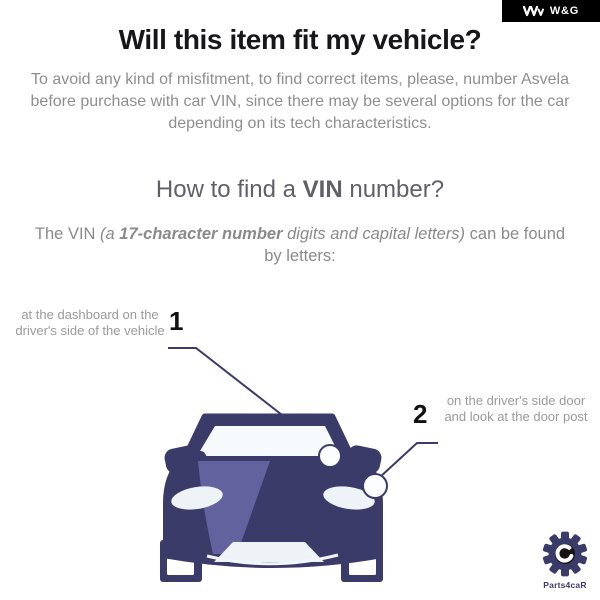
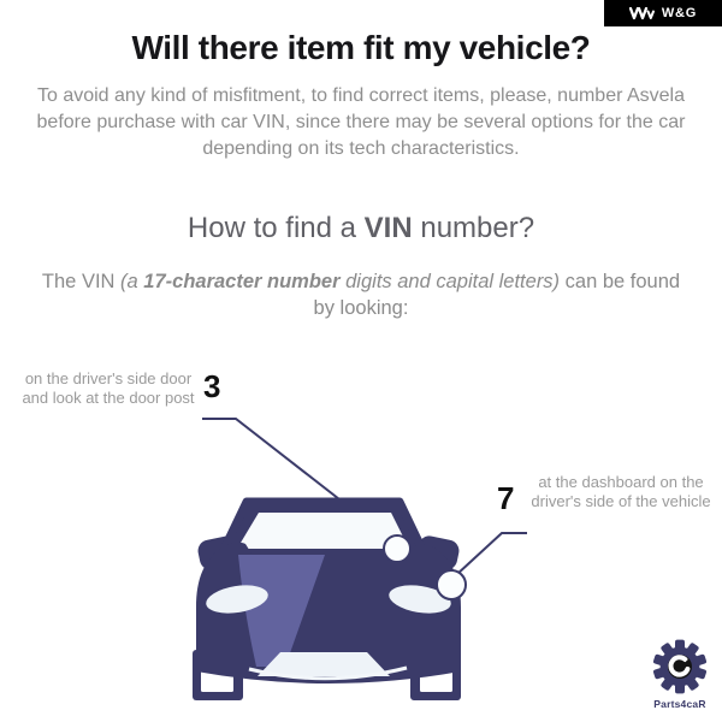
  W&G
- Will this item fit my vehicle?
+ Will there item fit my vehicle?
  To avoid any kind of misfitment, to find correct items, please, number Asvela before purchase with car VIN, since there may be several options for the car depending on its tech characteristics.
  How to find a VIN number?
- The VIN (a 17-character number digits and capital letters) can be found by letters:
+ The VIN (a 17-character number digits and capital letters) can be found by looking:
- at the dashboard on the driver's side of the vehicle
+ on the driver's side door and look at the door post
- 1
+ 3
- on the driver's side door and look at the door post
+ at the dashboard on the driver's side of the vehicle
- 2
+ 7
  Parts4caR
